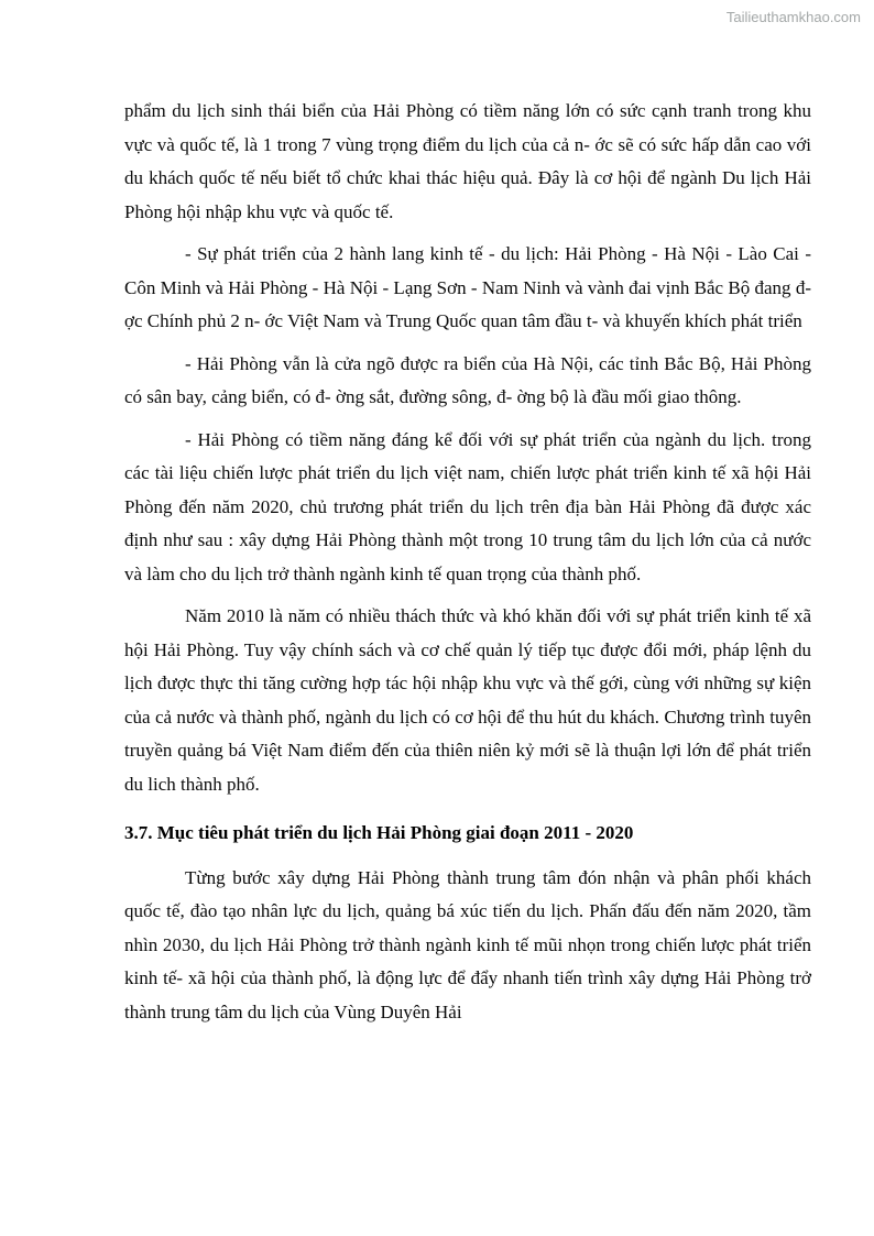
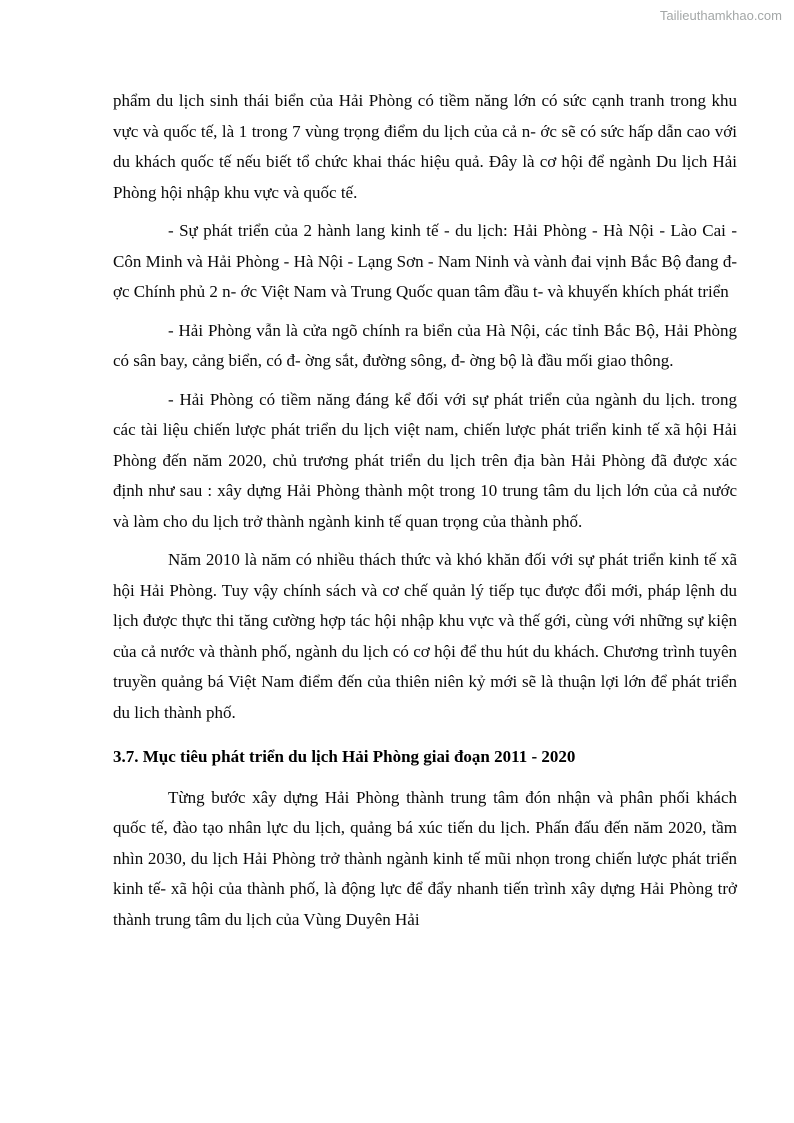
  Tailieuthamkhao.com
  phẩm du lịch sinh thái biển của Hải Phòng có tiềm năng lớn có sức cạnh tranh trong khu vực và quốc tế, là 1 trong 7 vùng trọng điểm du lịch của cả n- ớc sẽ có sức hấp dẫn cao với du khách quốc tế nếu biết tổ chức khai thác hiệu quả. Đây là cơ hội để ngành Du lịch Hải Phòng hội nhập khu vực và quốc tế.
  - Sự phát triển của 2 hành lang kinh tế - du lịch: Hải Phòng - Hà Nội - Lào Cai - Côn Minh và Hải Phòng - Hà Nội - Lạng Sơn - Nam Ninh và vành đai vịnh Bắc Bộ đang đ- ợc Chính phủ 2 n- ớc Việt Nam và Trung Quốc quan tâm đầu t- và khuyến khích phát triển
- - Hải Phòng vẫn là cửa ngõ được ra biển của Hà Nội, các tỉnh Bắc Bộ, Hải Phòng có sân bay, cảng biển, có đ- ờng sắt, đường sông, đ- ờng bộ là đầu mối giao thông.
+ - Hải Phòng vẫn là cửa ngõ chính ra biển của Hà Nội, các tỉnh Bắc Bộ, Hải Phòng có sân bay, cảng biển, có đ- ờng sắt, đường sông, đ- ờng bộ là đầu mối giao thông.
  - Hải Phòng có tiềm năng đáng kể đối với sự phát triển của ngành du lịch. trong các tài liệu chiến lược phát triển du lịch việt nam, chiến lược phát triển kinh tế xã hội Hải Phòng đến năm 2020, chủ trương phát triển du lịch trên địa bàn Hải Phòng đã được xác định như sau : xây dựng Hải Phòng thành một trong 10 trung tâm du lịch lớn của cả nước và làm cho du lịch trở thành ngành kinh tế quan trọng của thành phố.
  Năm 2010 là năm có nhiều thách thức và khó khăn đối với sự phát triển kinh tế xã hội Hải Phòng. Tuy vậy chính sách và cơ chế quản lý tiếp tục được đổi mới, pháp lệnh du lịch được thực thi tăng cường hợp tác hội nhập khu vực và thế gới, cùng với những sự kiện của cả nước và thành phố, ngành du lịch có cơ hội để thu hút du khách. Chương trình tuyên truyền quảng bá Việt Nam điểm đến của thiên niên kỷ mới sẽ là thuận lợi lớn để phát triển du lich thành phố.
  3.7. Mục tiêu phát triển du lịch Hải Phòng giai đoạn 2011 - 2020
  Từng bước xây dựng Hải Phòng thành trung tâm đón nhận và phân phối khách quốc tế, đào tạo nhân lực du lịch, quảng bá xúc tiến du lịch. Phấn đấu đến năm 2020, tầm nhìn 2030, du lịch Hải Phòng trở thành ngành kinh tế mũi nhọn trong chiến lược phát triển kinh tế- xã hội của thành phố, là động lực để đẩy nhanh tiến trình xây dựng Hải Phòng trở thành trung tâm du lịch của Vùng Duyên Hải
